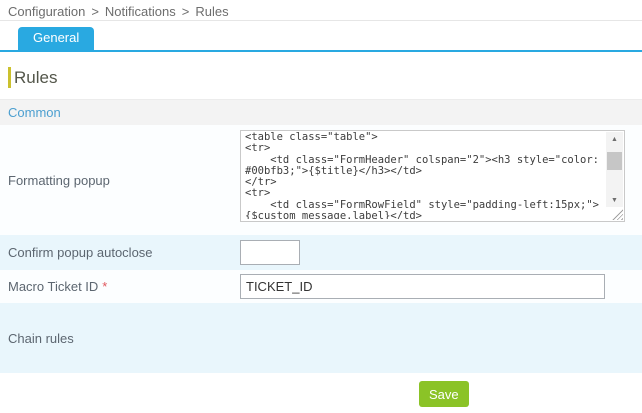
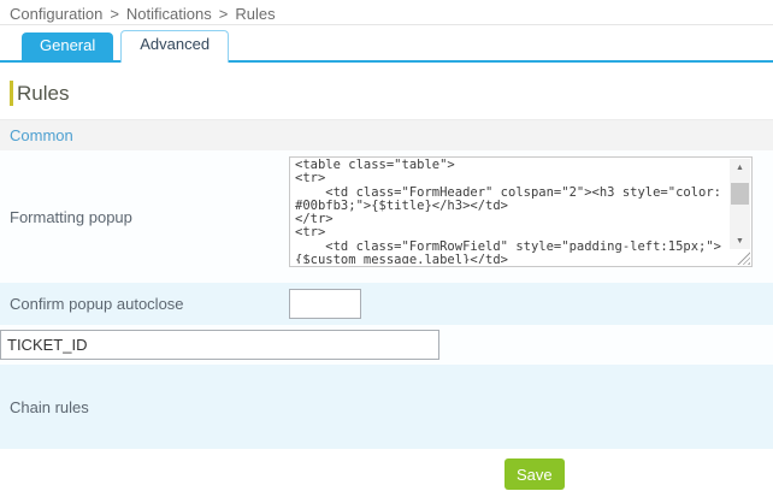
  Configuration > Notifications > Rules
  General
+ Advanced
  Rules
  Common
  Formatting popup
  <table class="table">
  <tr>
  <td class="FormHeader" colspan="2"><h3 style="color:
  #00bfb3;">{$title}</h3></td>
  </tr>
  <tr>
  <td class="FormRowField" style="padding-left:15px;">
  {$custom_message.label}</td>
  Confirm popup autoclose
- Macro Ticket ID
- *
  TICKET_ID
  Chain rules
  Save
